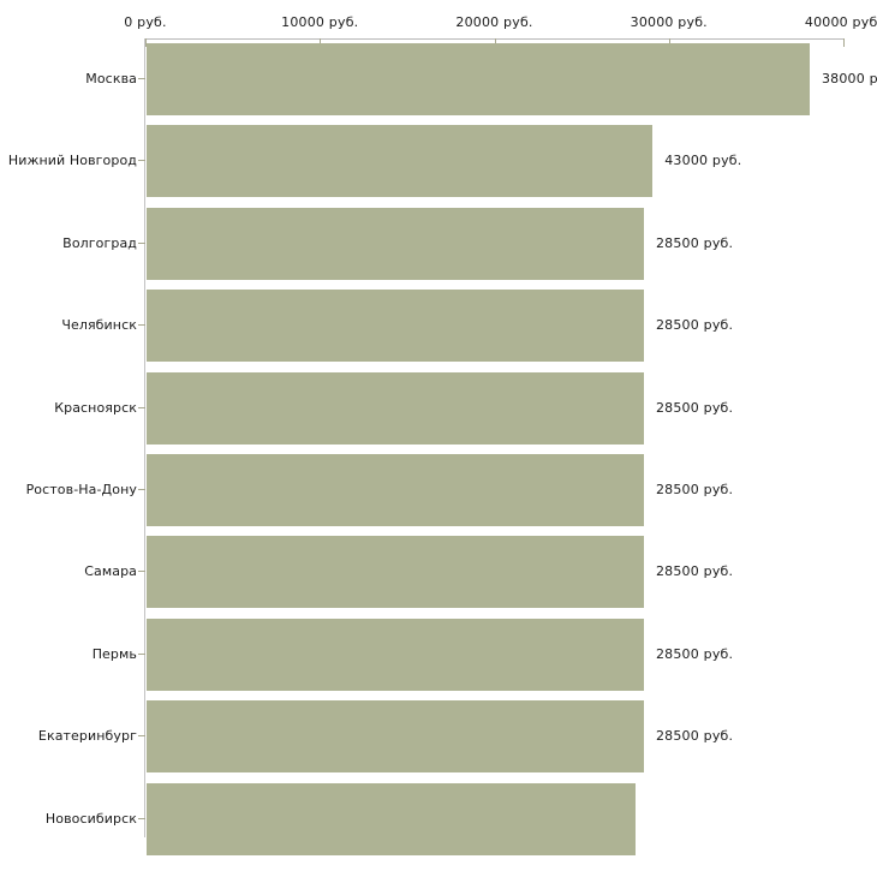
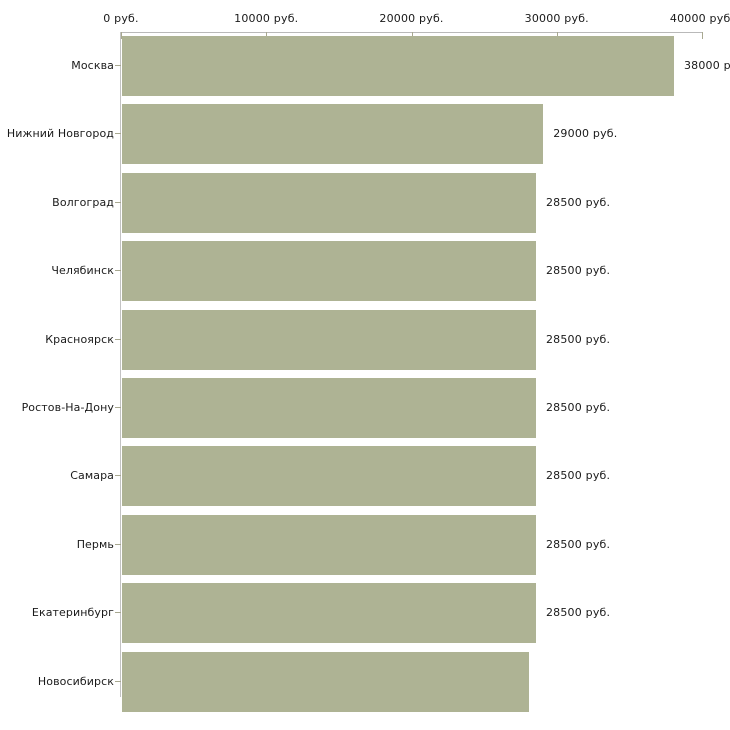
  0 руб.
  10000 руб.
  20000 руб.
  30000 руб.
  40000 руб
  Москва
  Нижний Новгород
- 43000 руб.
+ 29000 руб.
  Волгоград
  28500 руб.
  Челябинск
  28500 руб.
  Красноярск
  28500 руб.
  Ростов-На-Дону
  28500 руб.
  Самара
  28500 руб.
  Пермь
  28500 руб.
  Екатеринбург
  28500 руб.
  Новосибирск
